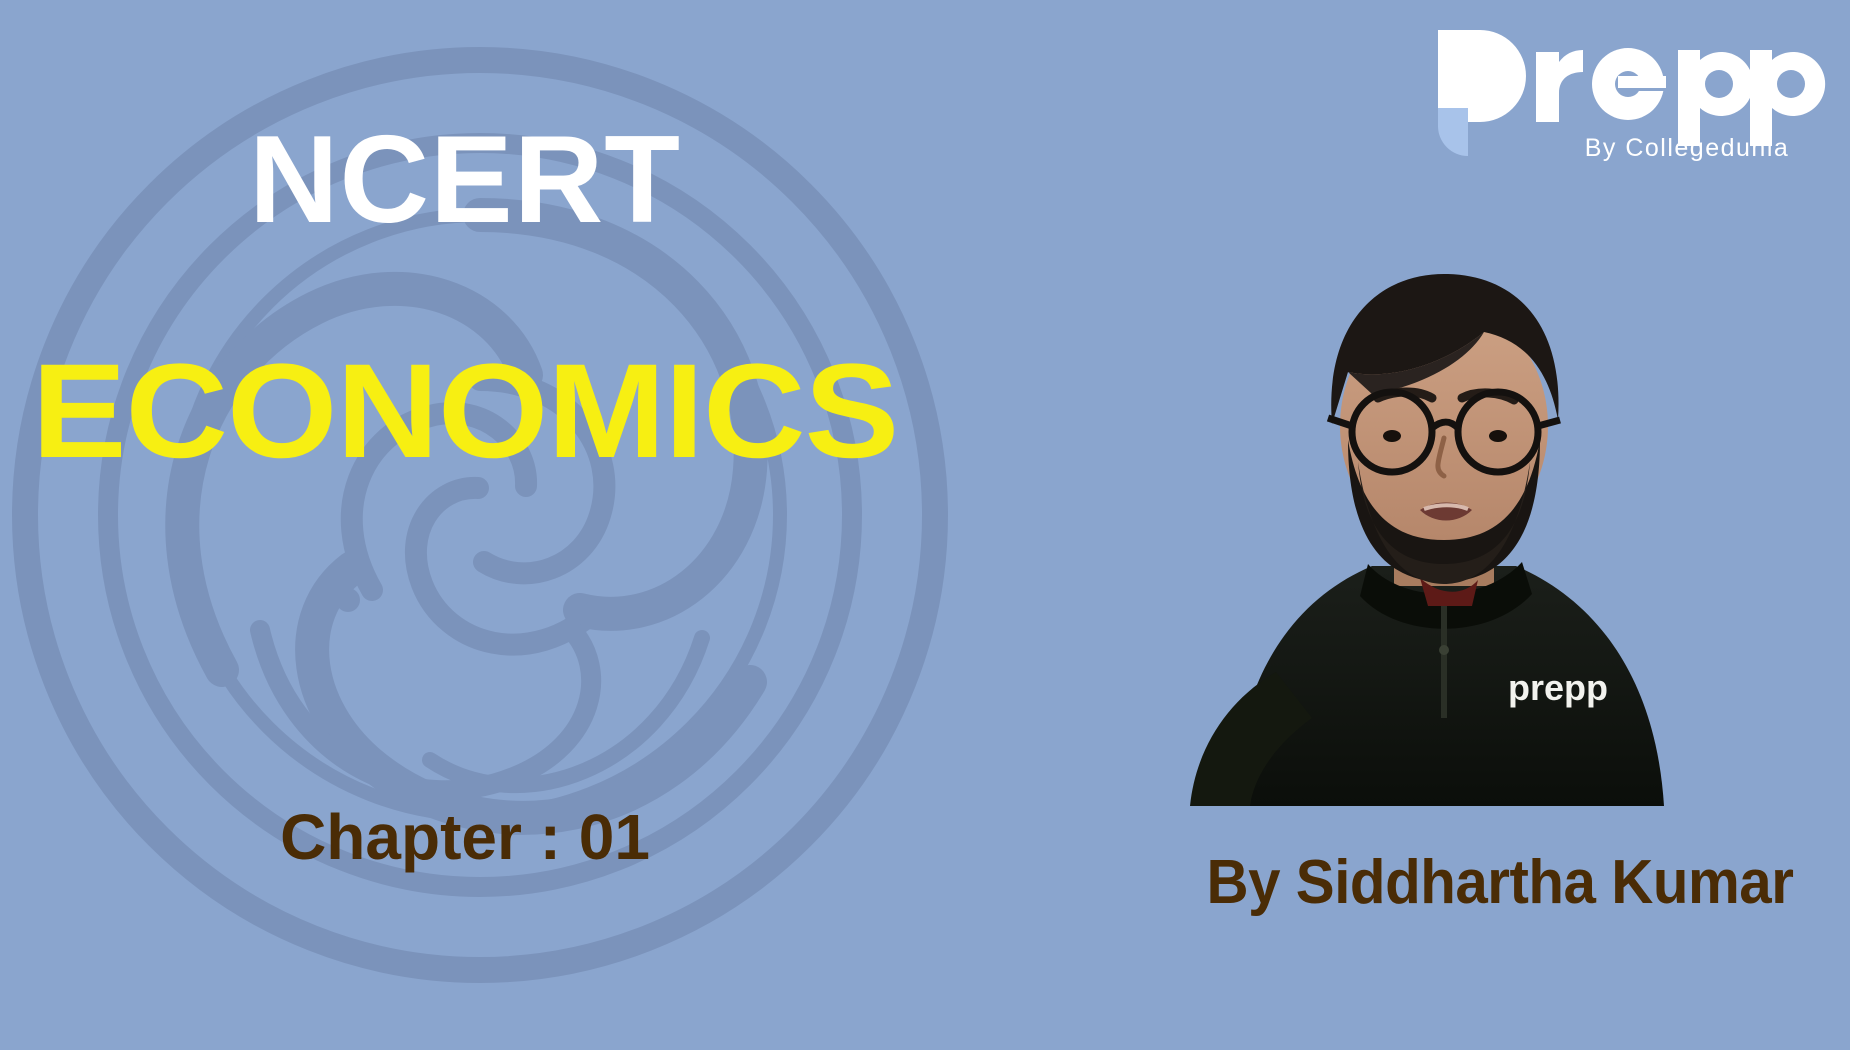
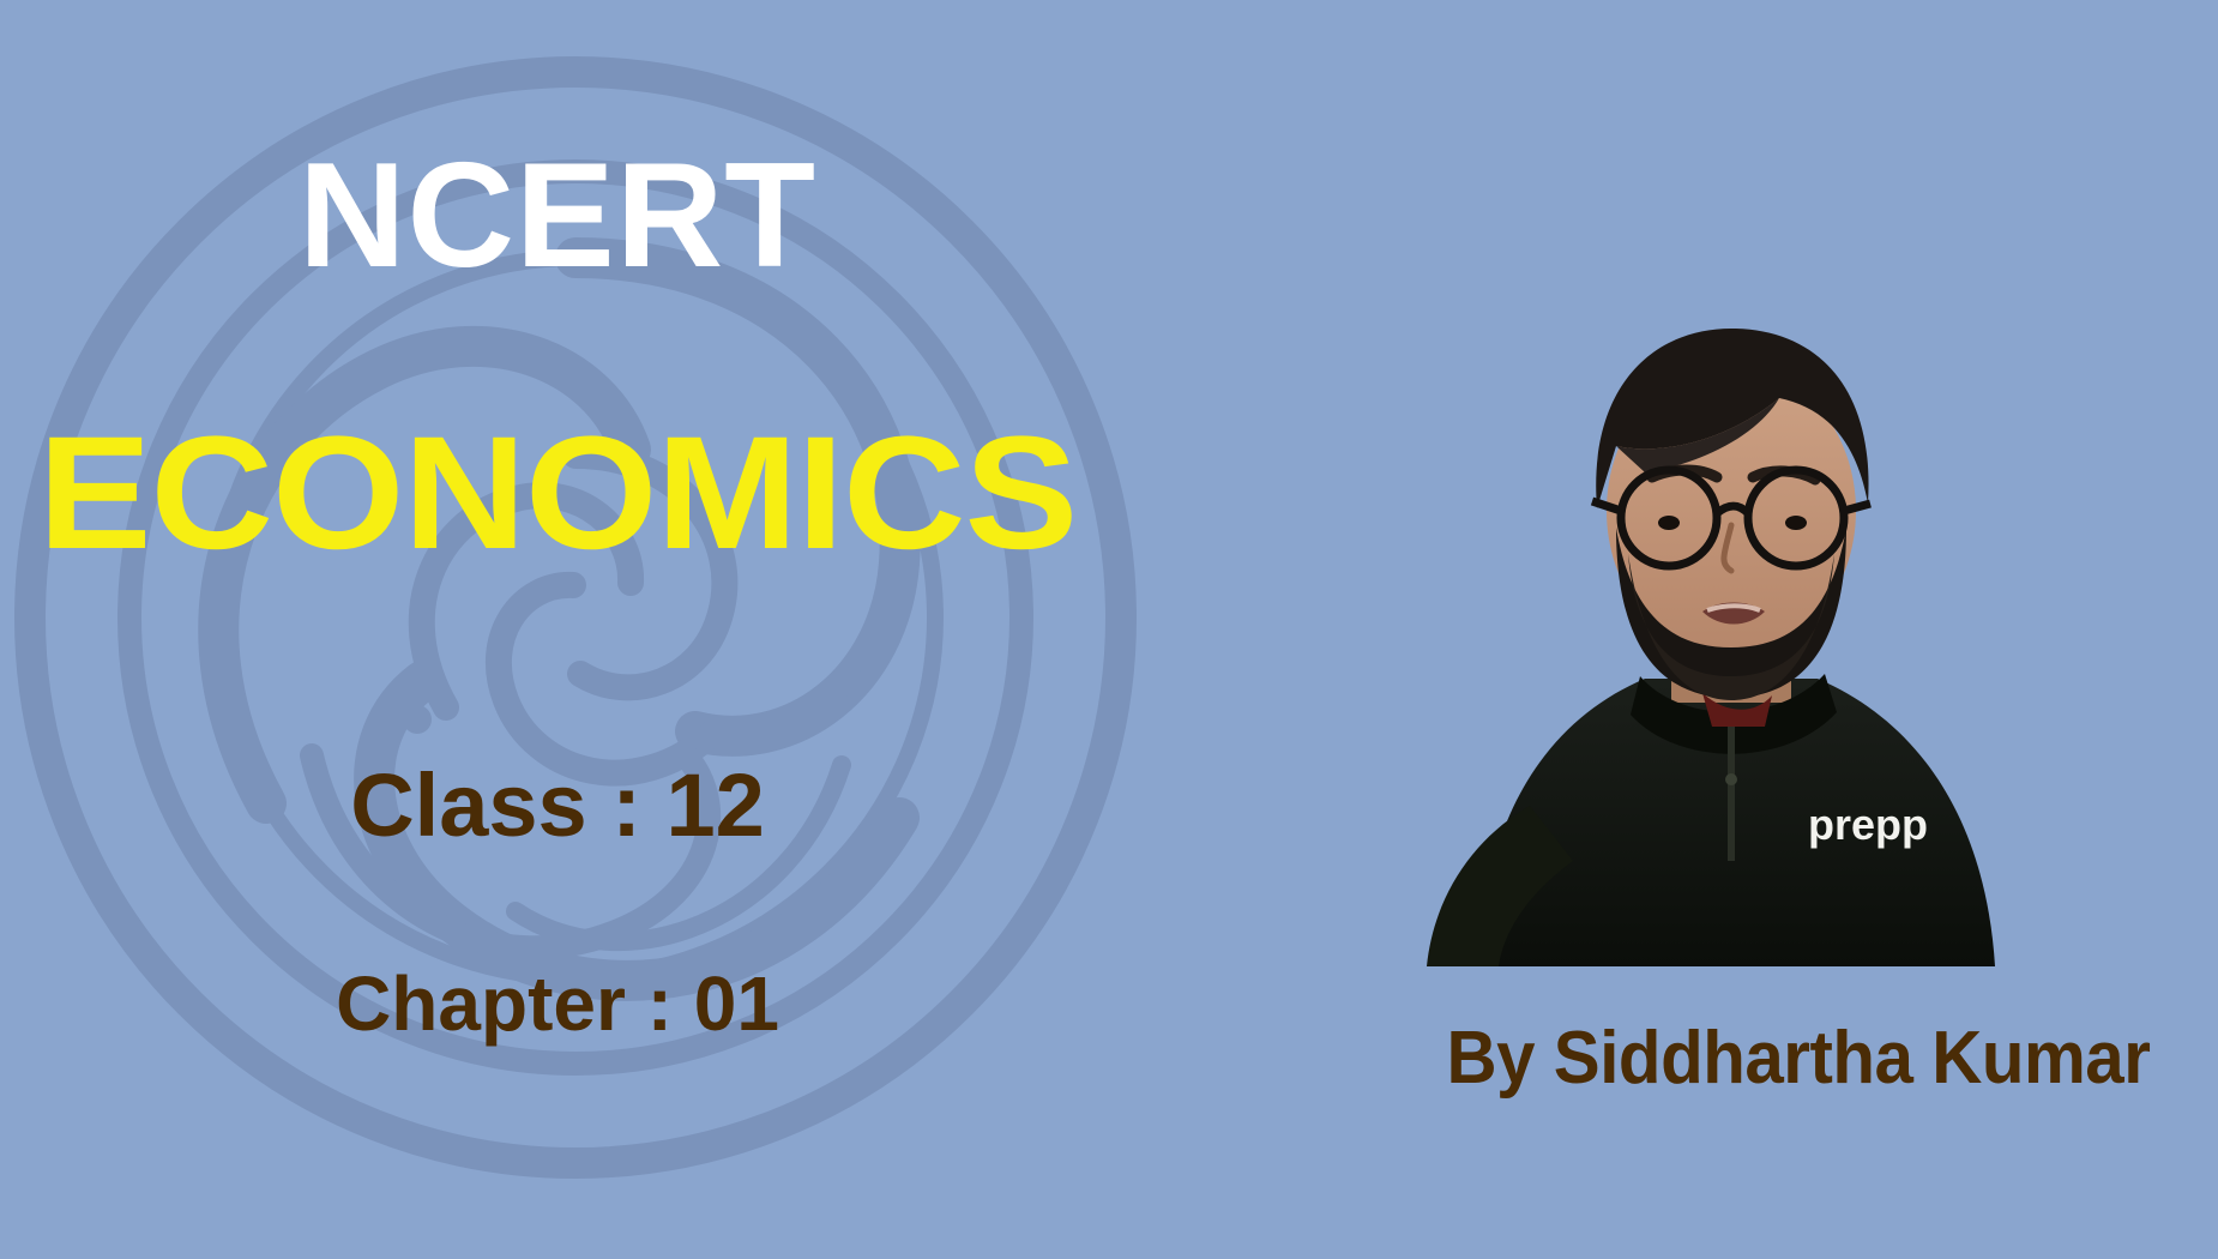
- By Collegedunia
  NCERT
  ECONOMICS
+ Class : 12
  Chapter : 01
  prepp
  By Siddhartha Kumar
